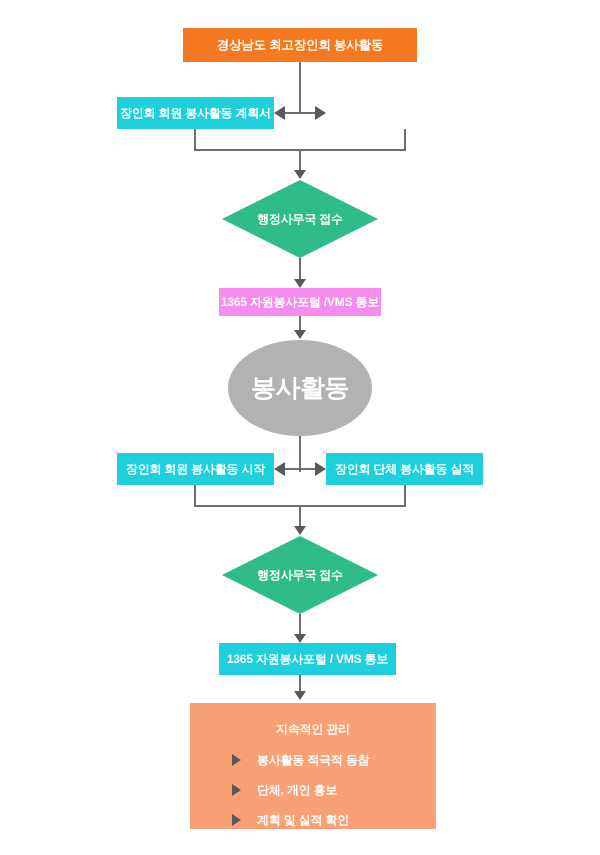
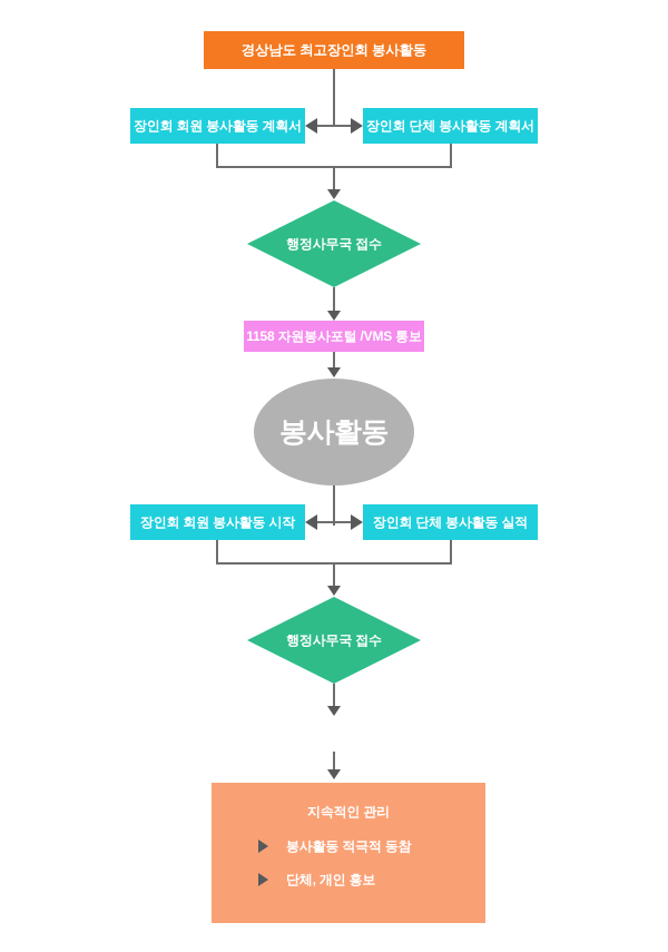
  경상남도 최고장인회 봉사활동
  장인회 회원 봉사활동 계획서
+ 장인회 단체 봉사활동 계획서
  행정사무국 접수
- 1365 자원봉사포털 /VMS 통보
+ 1158 자원봉사포털 /VMS 통보
  봉사활동
  장인회 회원 봉사활동 시작
  장인회 단체 봉사활동 실적
  행정사무국 접수
- 1365 자원봉사포털 / VMS 통보
  지속적인 관리
  봉사활동 적극적 동참
  단체, 개인 홍보
- 계획 및 실적 확인
